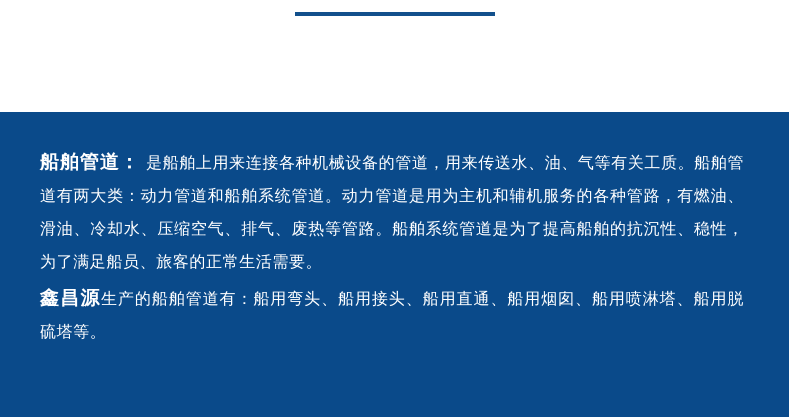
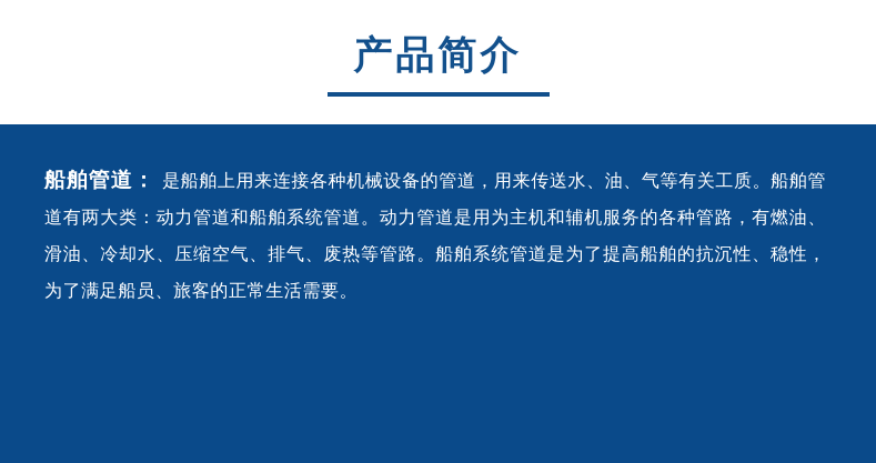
+ 产品简介
  船舶管道： 是船舶上用来连接各种机械设备的管道，用来传送水、油、气等有关工质。船舶管道有两大类：动力管道和船舶系统管道。动力管道是用为主机和辅机服务的各种管路，有燃油、滑油、冷却水、压缩空气、排气、废热等管路。船舶系统管道是为了提高船舶的抗沉性、稳性，为了满足船员、旅客的正常生活需要。
- 鑫昌源生产的船舶管道有：船用弯头、船用接头、船用直通、船用烟囱、船用喷淋塔、船用脱硫塔等。
